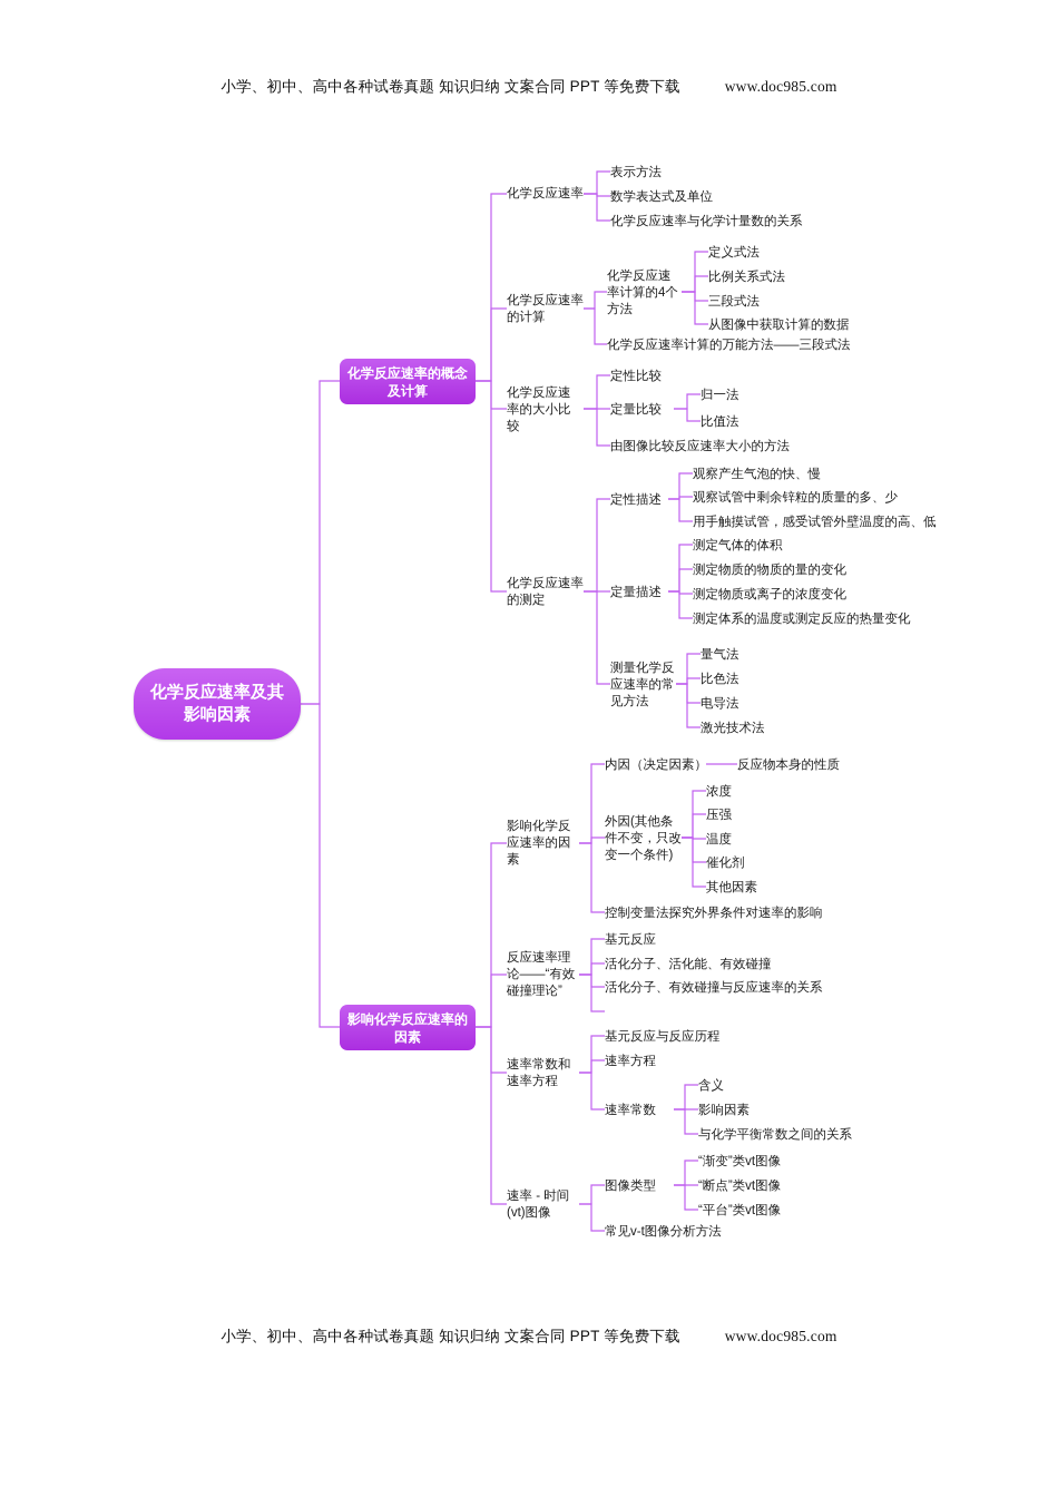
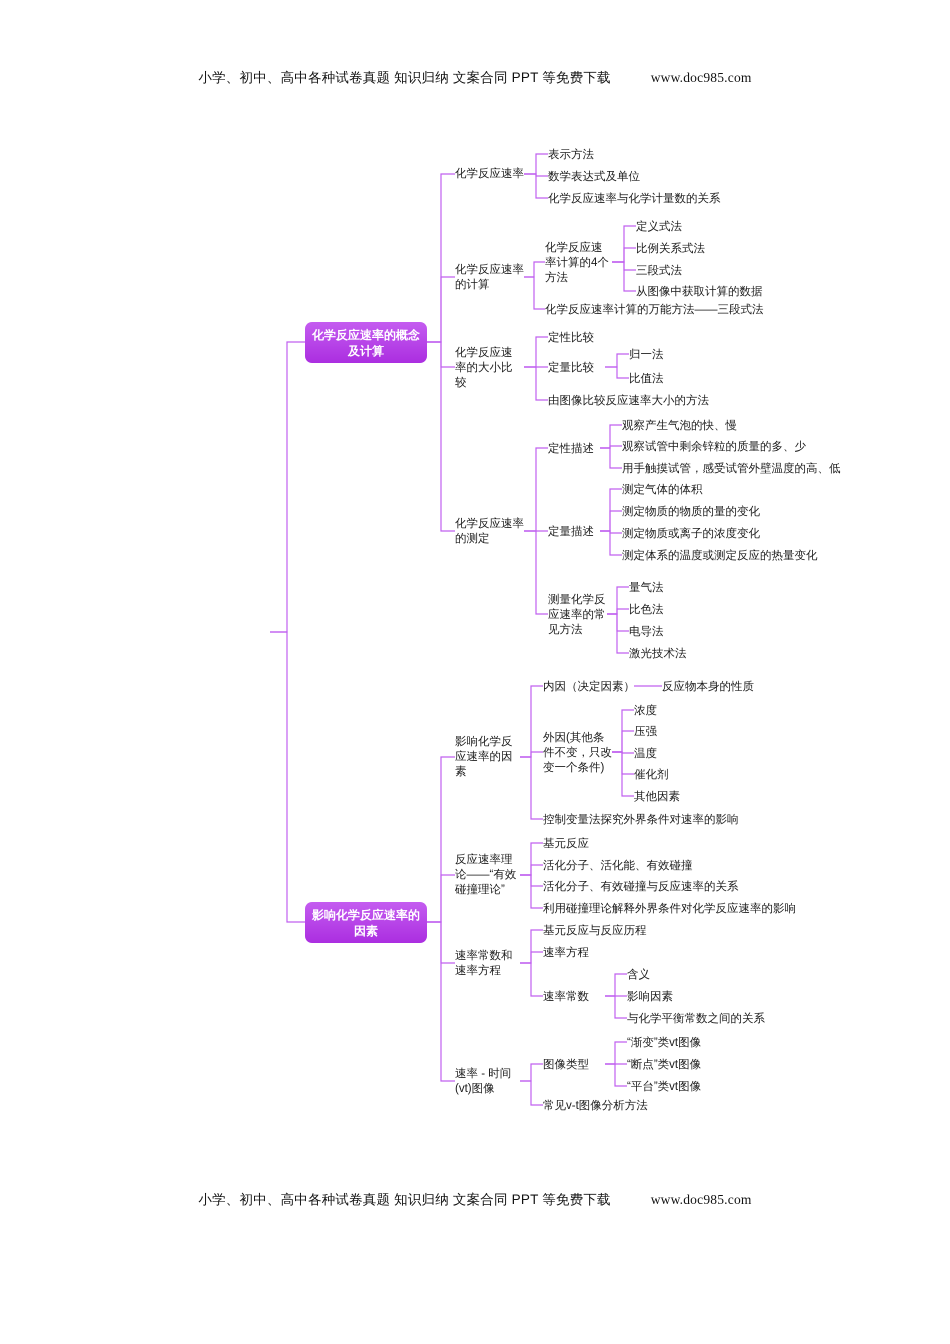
  小学、初中、高中各种试卷真题 知识归纳 文案合同 PPT 等免费下载 www.doc985.com
- 化学反应速率及其影响因素
  化学反应速率的概念及计算
  化学反应速率
  表示方法
  数学表达式及单位
  化学反应速率与化学计量数的关系
  化学反应速率的计算
  化学反应速率计算的4个方法
  定义式法
  比例关系式法
  三段式法
  从图像中获取计算的数据
  化学反应速率计算的万能方法——三段式法
  化学反应速率的大小比较
  定性比较
  定量比较
  归一法
  比值法
  由图像比较反应速率大小的方法
  化学反应速率的测定
  定性描述
  观察产生气泡的快、慢
  观察试管中剩余锌粒的质量的多、少
  用手触摸试管，感受试管外壁温度的高、低
  定量描述
  测定气体的体积
  测定物质的物质的量的变化
  测定物质或离子的浓度变化
  测定体系的温度或测定反应的热量变化
  测量化学反应速率的常见方法
  量气法
  比色法
  电导法
  激光技术法
  影响化学反应速率的因素
  影响化学反应速率的因素
  内因（决定因素）
  反应物本身的性质
  外因(其他条件不变，只改变一个条件)
  浓度
  压强
  温度
  催化剂
  其他因素
  控制变量法探究外界条件对速率的影响
  反应速率理论——“有效碰撞理论”
  基元反应
  活化分子、活化能、有效碰撞
  活化分子、有效碰撞与反应速率的关系
+ 利用碰撞理论解释外界条件对化学反应速率的影响
  速率常数和速率方程
  基元反应与反应历程
  速率方程
  速率常数
  含义
  影响因素
  与化学平衡常数之间的关系
  速率 - 时间(vt)图像
  图像类型
  “渐变”类vt图像
  “断点”类vt图像
  “平台”类vt图像
  常见v-t图像分析方法
  小学、初中、高中各种试卷真题 知识归纳 文案合同 PPT 等免费下载 www.doc985.com
